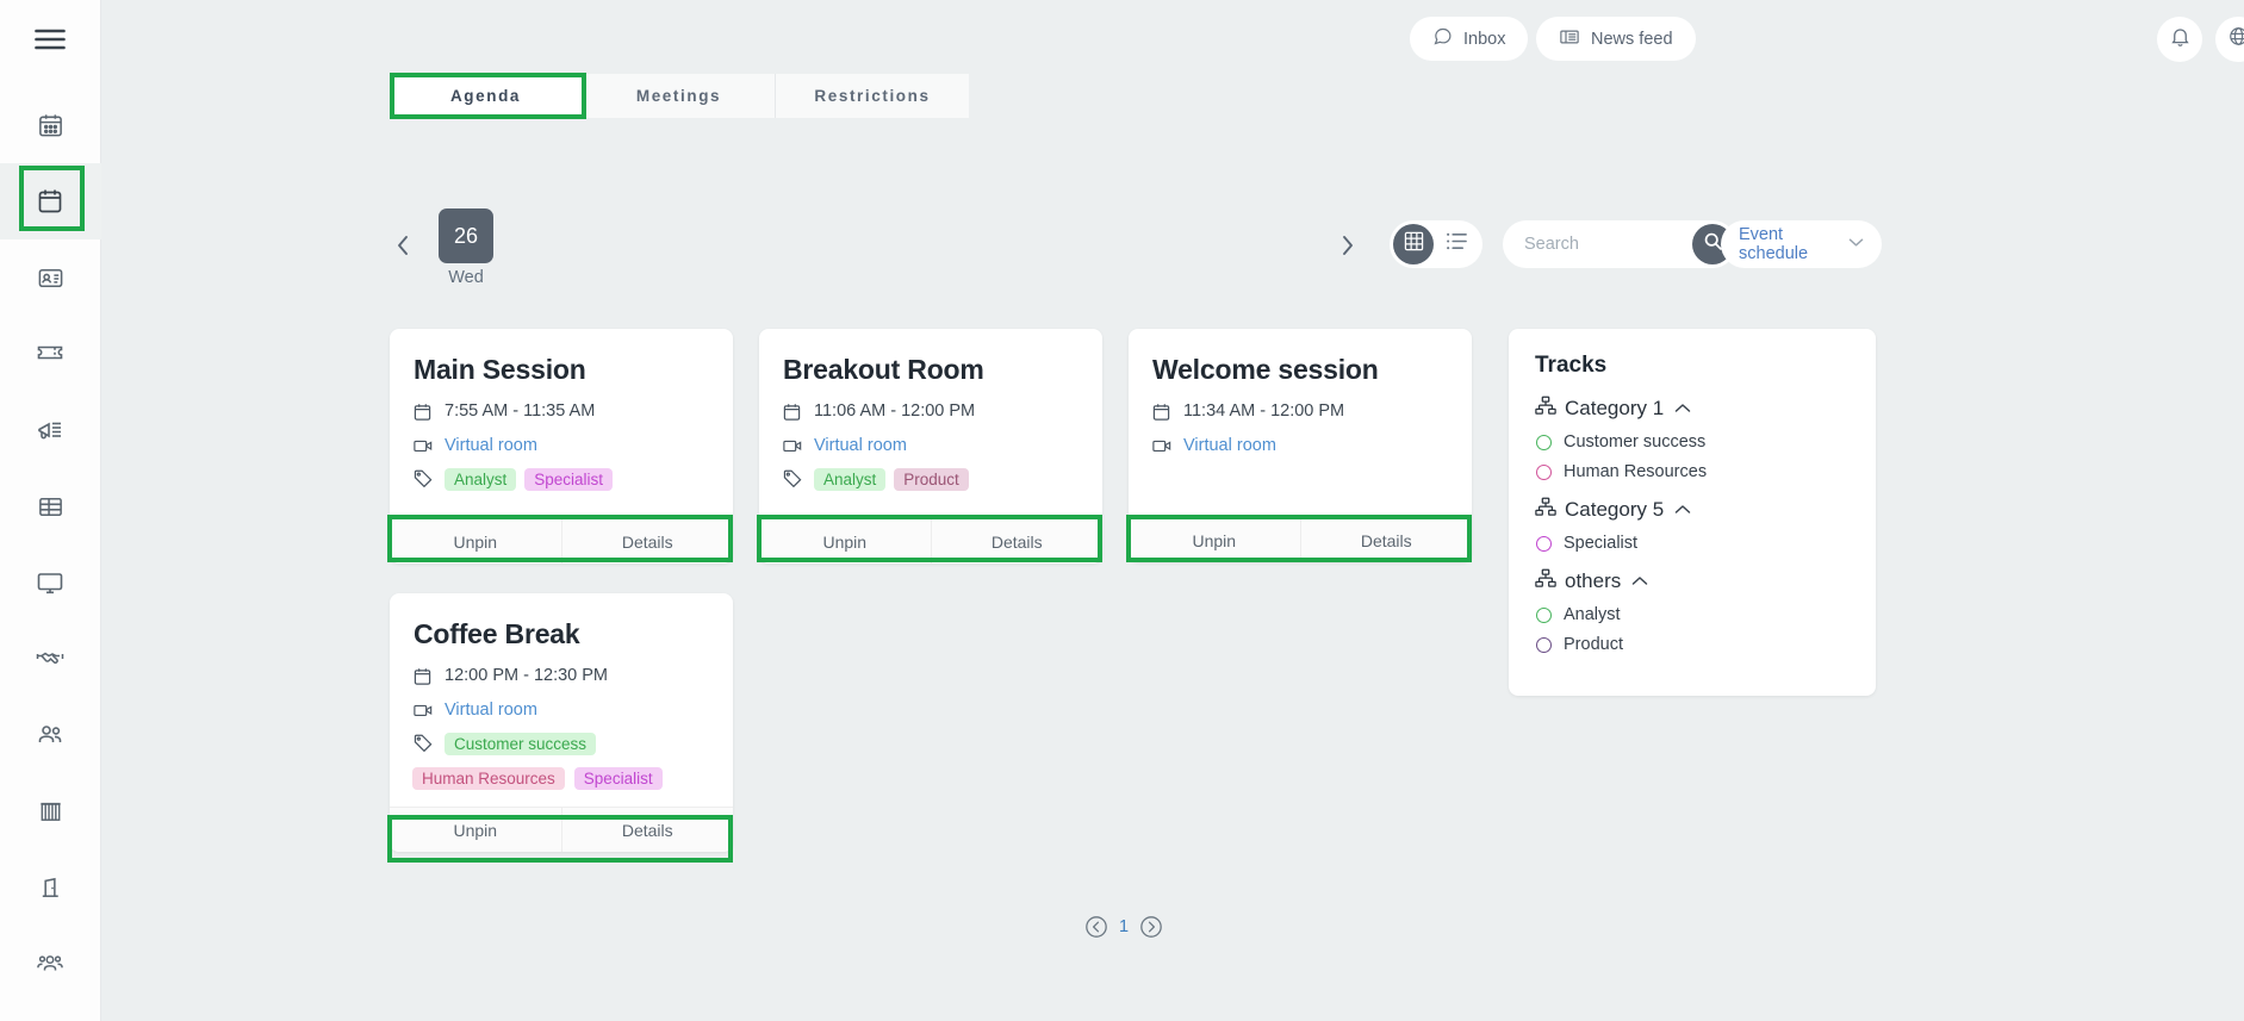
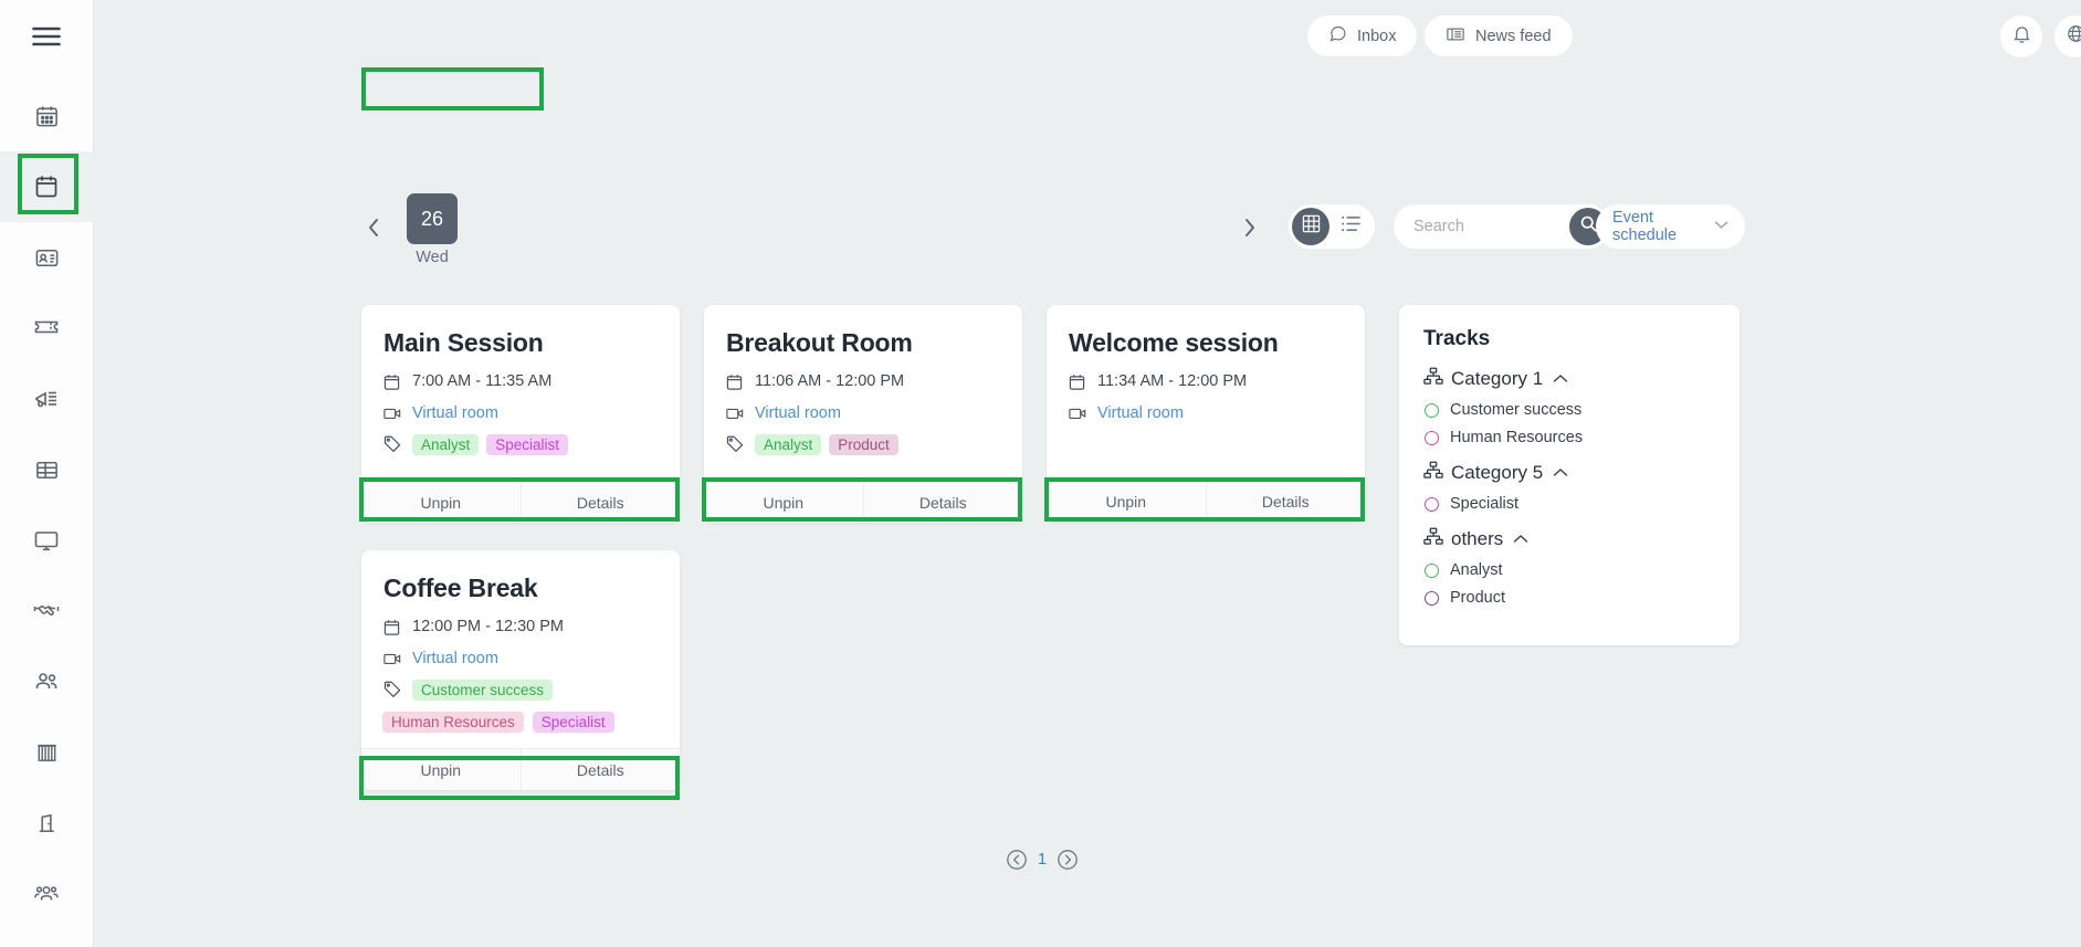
  Inbox
  News feed
- Agenda
- Meetings
- Restrictions
  26
  Wed
  Search
  Event schedule
  Main Session
- 7:55 AM - 11:35 AM
+ 7:00 AM - 11:35 AM
  Virtual room
  Analyst
  Specialist
  Unpin
  Details
  Breakout Room
  11:06 AM - 12:00 PM
  Virtual room
  Analyst
  Product
  Unpin
  Details
  Welcome session
  11:34 AM - 12:00 PM
  Virtual room
  Unpin
  Details
  Coffee Break
  12:00 PM - 12:30 PM
  Virtual room
  Customer success
  Human Resources
  Specialist
  Unpin
  Details
  Tracks
  Category 1
  Customer success
  Human Resources
  Category 5
  Specialist
  others
  Analyst
  Product
  1
